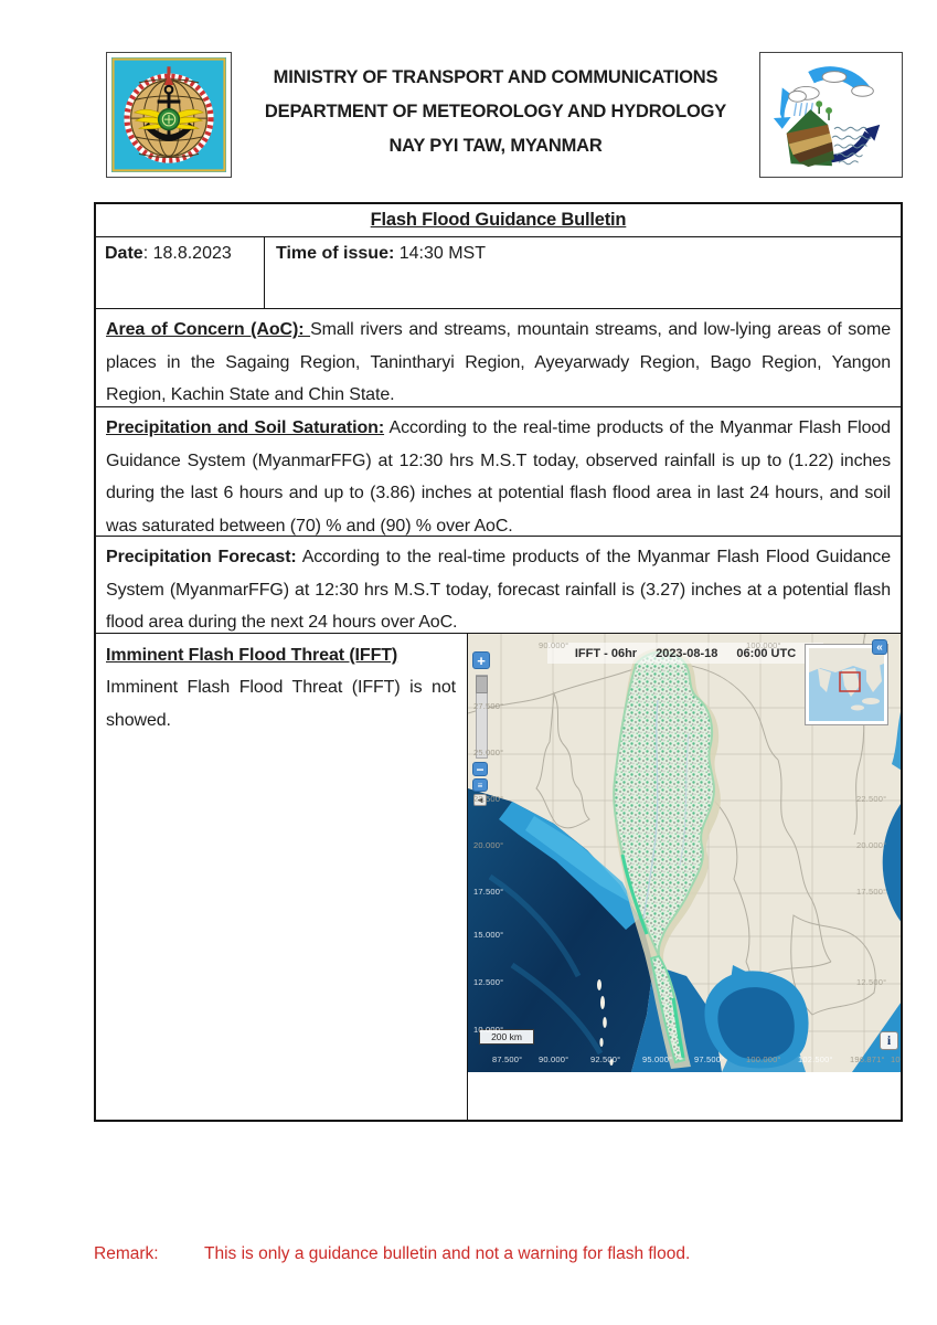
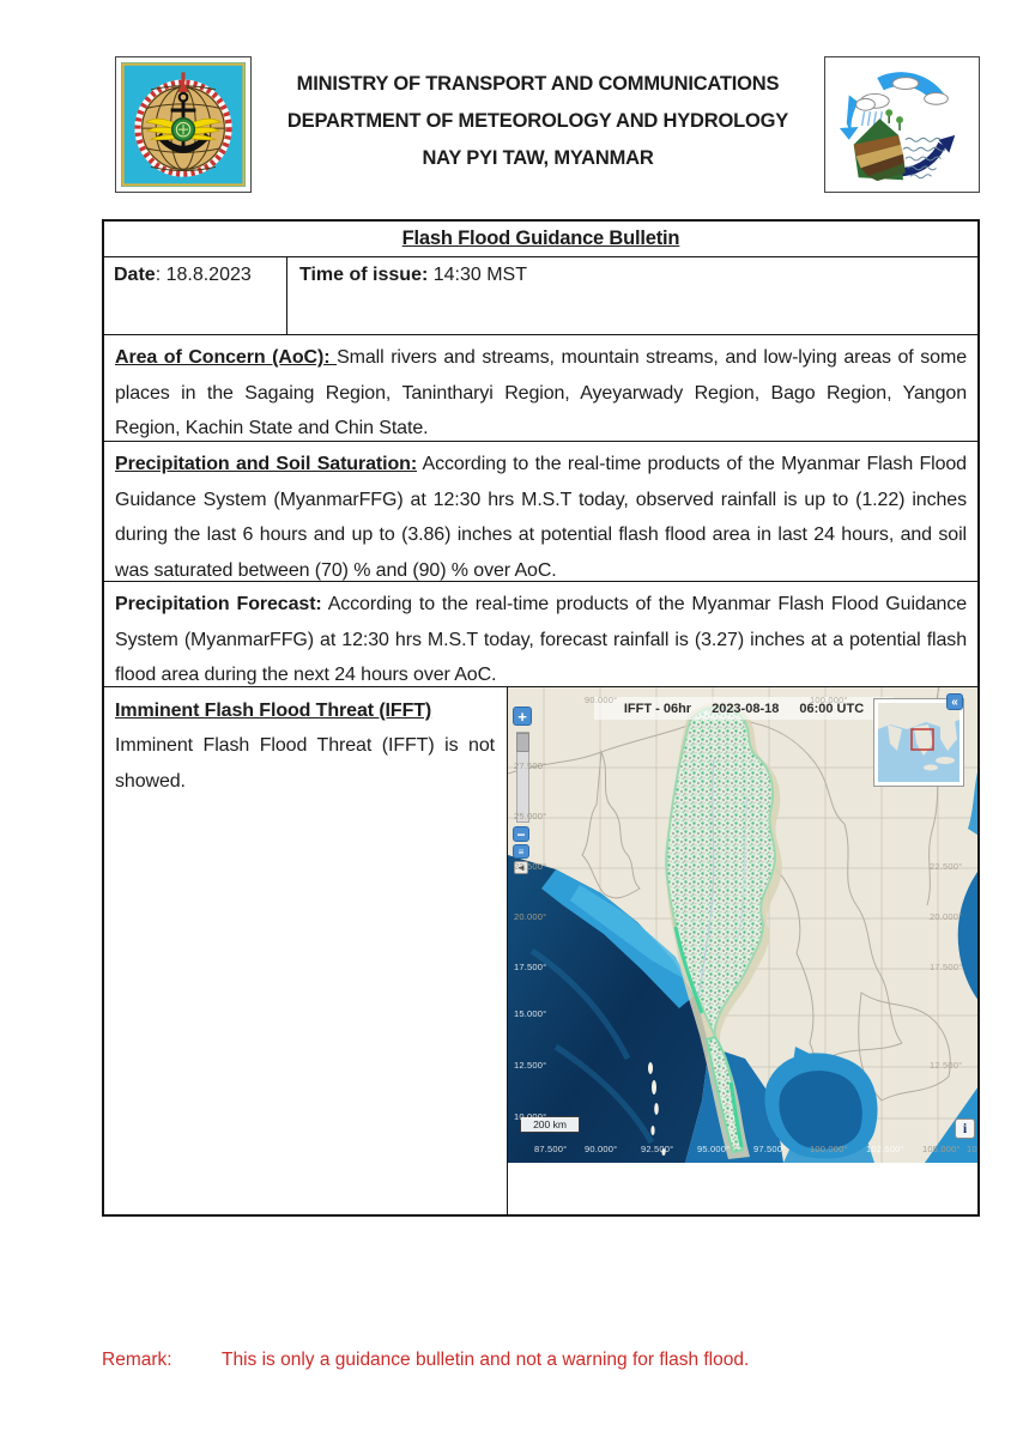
  MINISTRY OF TRANSPORT AND COMMUNICATIONS
  DEPARTMENT OF METEOROLOGY AND HYDROLOGY
  NAY PYI TAW, MYANMAR
  Flash Flood Guidance Bulletin
  Date: 18.8.2023
  Time of issue: 14:30 MST
  Area of Concern (AoC): Small rivers and streams, mountain streams, and low-lying areas of some places in the Sagaing Region, Tanintharyi Region, Ayeyarwady Region, Bago Region, Yangon Region, Kachin State and Chin State.
  Precipitation and Soil Saturation: According to the real-time products of the Myanmar Flash Flood Guidance System (MyanmarFFG) at 12:30 hrs M.S.T today, observed rainfall is up to (1.22) inches during the last 6 hours and up to (3.86) inches at potential flash flood area in last 24 hours, and soil was saturated between (70) % and (90) % over AoC.
  Precipitation Forecast: According to the real-time products of the Myanmar Flash Flood Guidance System (MyanmarFFG) at 12:30 hrs M.S.T today, forecast rainfall is (3.27) inches at a potential flash flood area during the next 24 hours over AoC.
  Imminent Flash Flood Threat (IFFT)
  Imminent Flash Flood Threat (IFFT) is not showed.
  IFFT - 06hr
  2023-08-18
  06:00 UTC
  +
  −
  ≡
  ◄
  «
  200 km
  i
  27.500°
  25.000°
  22.500°
  20.000°
  17.500°
  15.000°
  12.500°
  10.000°
  22.500°
  20.000°
  17.500°
  12.500°
  87.500°
  90.000°
  92.500°
  95.000°
  97.500°
  100.000°
  102.500°
- 196.871°
+ 105.000°
  90.000°
  100.000°
  Remark: This is only a guidance bulletin and not a warning for flash flood.
